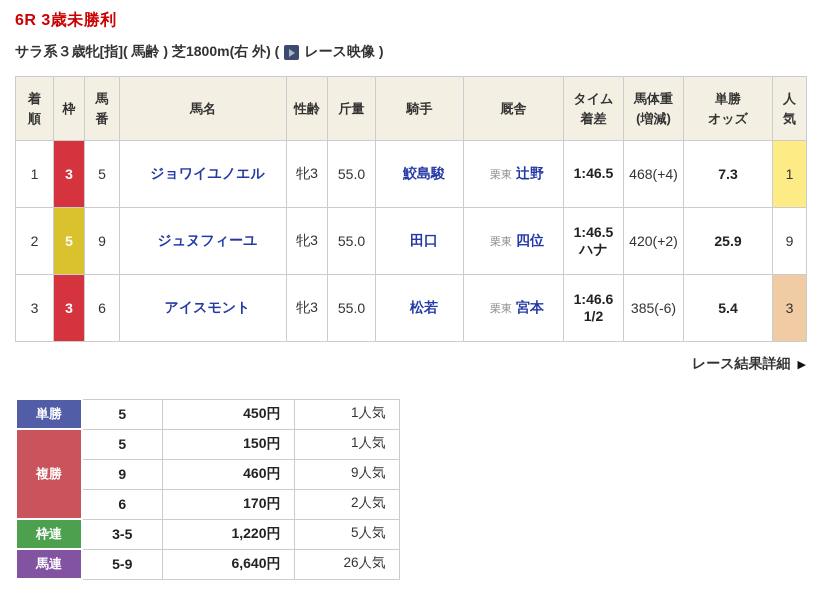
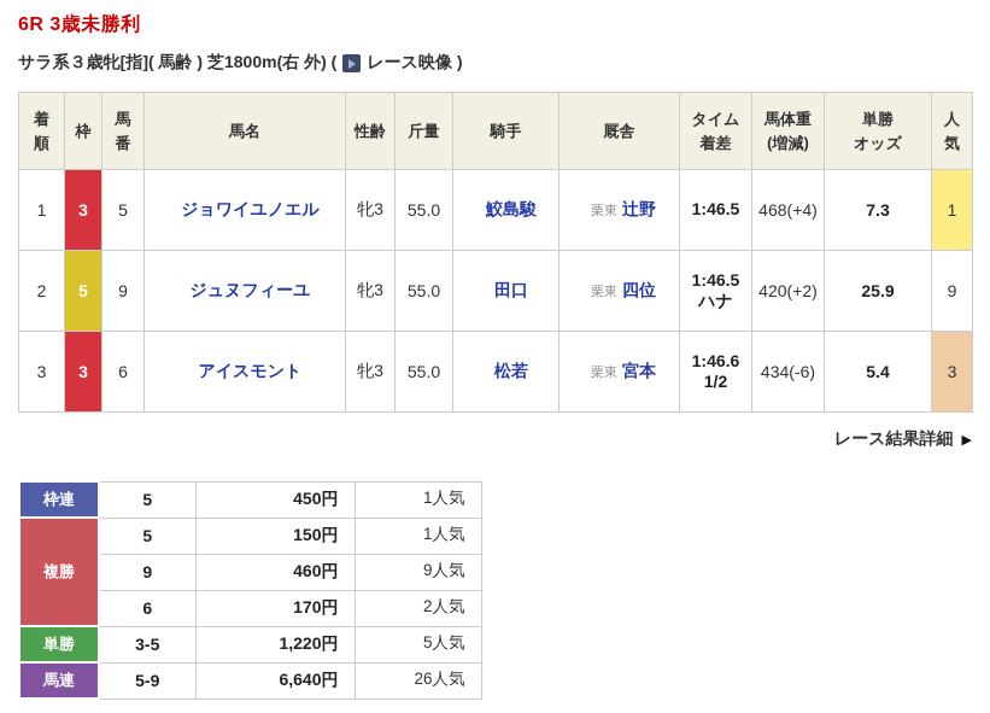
  6R 3歳未勝利
  サラ系３歳牝[指]( 馬齢 ) 芝1800m(右 外) (
  レース映像 )
  着 順	枠	馬 番	馬名	性齢	斤量	騎手	厩舎	タイム 着差	馬体重 (増減)	単勝 オッズ	人 気
  1	3	5	ジョワイユノエル	牝3	55.0	鮫島駿	栗東 辻野	1:46.5	468(+4)	7.3	1
  2	5	9	ジュヌフィーユ	牝3	55.0	田口	栗東 四位	1:46.5 ハナ	420(+2)	25.9	9
- 3	3	6	アイスモント	牝3	55.0	松若	栗東 宮本	1:46.6 1/2	385(-6)	5.4	3
+ 3	3	6	アイスモント	牝3	55.0	松若	栗東 宮本	1:46.6 1/2	434(-6)	5.4	3
  レース結果詳細
  ▶
- 単勝	5	450円	1人気
+ 枠連	5	450円	1人気
  複勝	5	150円	1人気
  9	460円	9人気
  6	170円	2人気
- 枠連	3-5	1,220円	5人気
+ 単勝	3-5	1,220円	5人気
  馬連	5-9	6,640円	26人気
